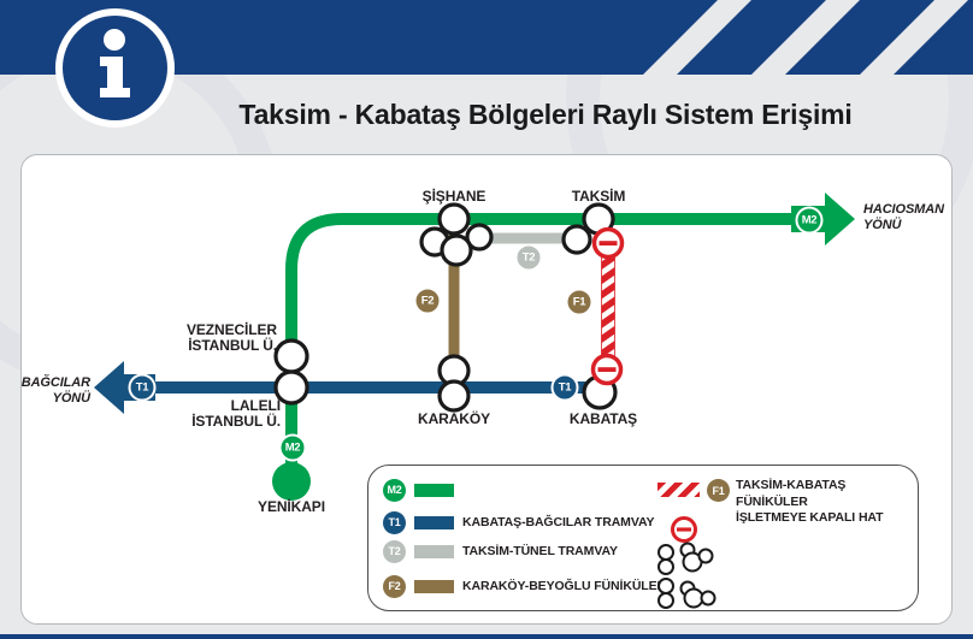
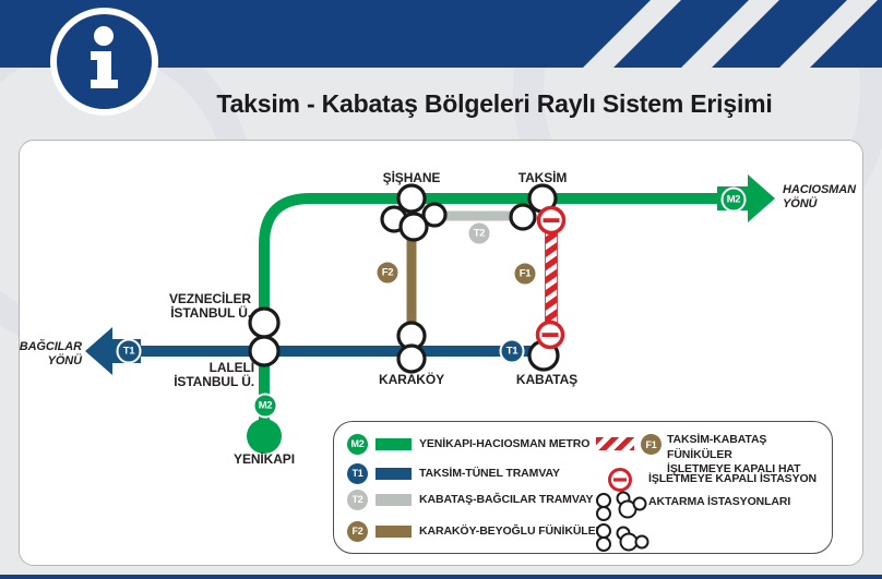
  Taksim - Kabataş Bölgeleri Raylı Sistem Erişimi
  M2
  M2
  T1
  T1
  T2
  F2
  F1
  ŞİŞHANE
  TAKSİM
  VEZNECİLER
  İSTANBUL Ü.
  LALELİ
  İSTANBUL Ü.
  KARAKÖY
  KABATAŞ
  YENİKAPI
  HACIOSMAN
  YÖNÜ
  BAĞCILAR
  YÖNÜ
  M2
+ YENİKAPI-HACIOSMAN METRO
  T1
- KABATAŞ-BAĞCILAR TRAMVAY
+ TAKSİM-TÜNEL TRAMVAY
  T2
- TAKSİM-TÜNEL TRAMVAY
+ KABATAŞ-BAĞCILAR TRAMVAY
  F2
  KARAKÖY-BEYOĞLU FÜNİKÜLE
  F1
  TAKSİM-KABATAŞ FÜNİKÜLER
  İŞLETMEYE KAPALI HAT
+ İŞLETMEYE KAPALI İSTASYON
+ AKTARMA İSTASYONLARI
